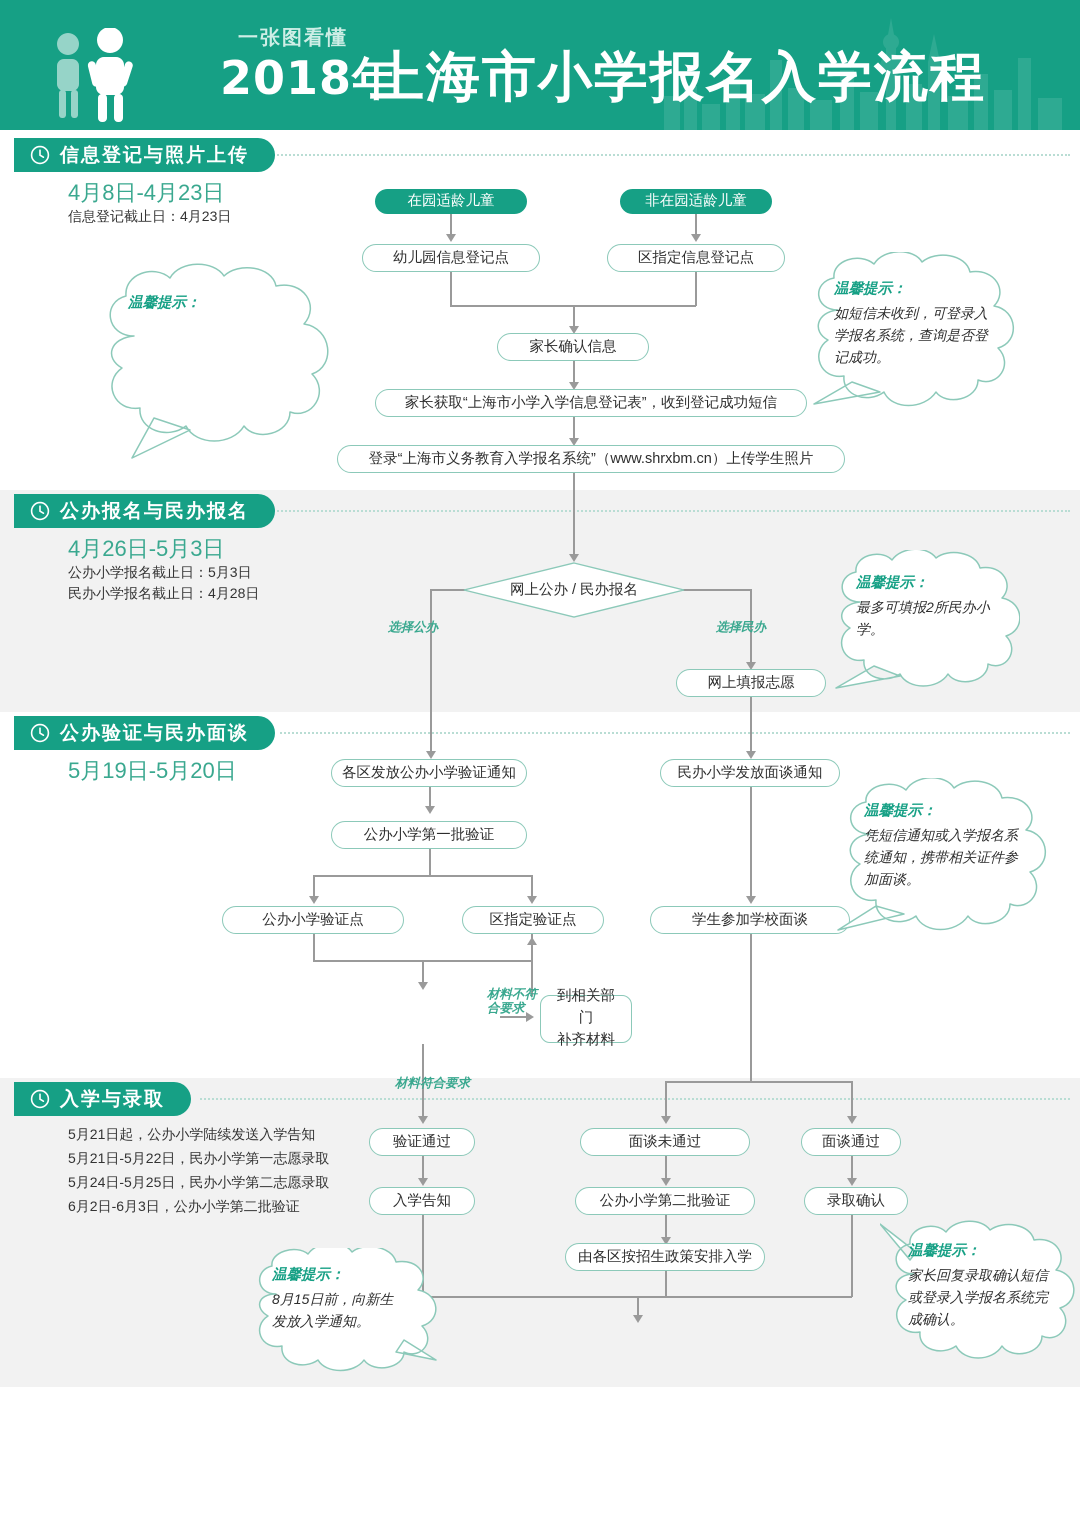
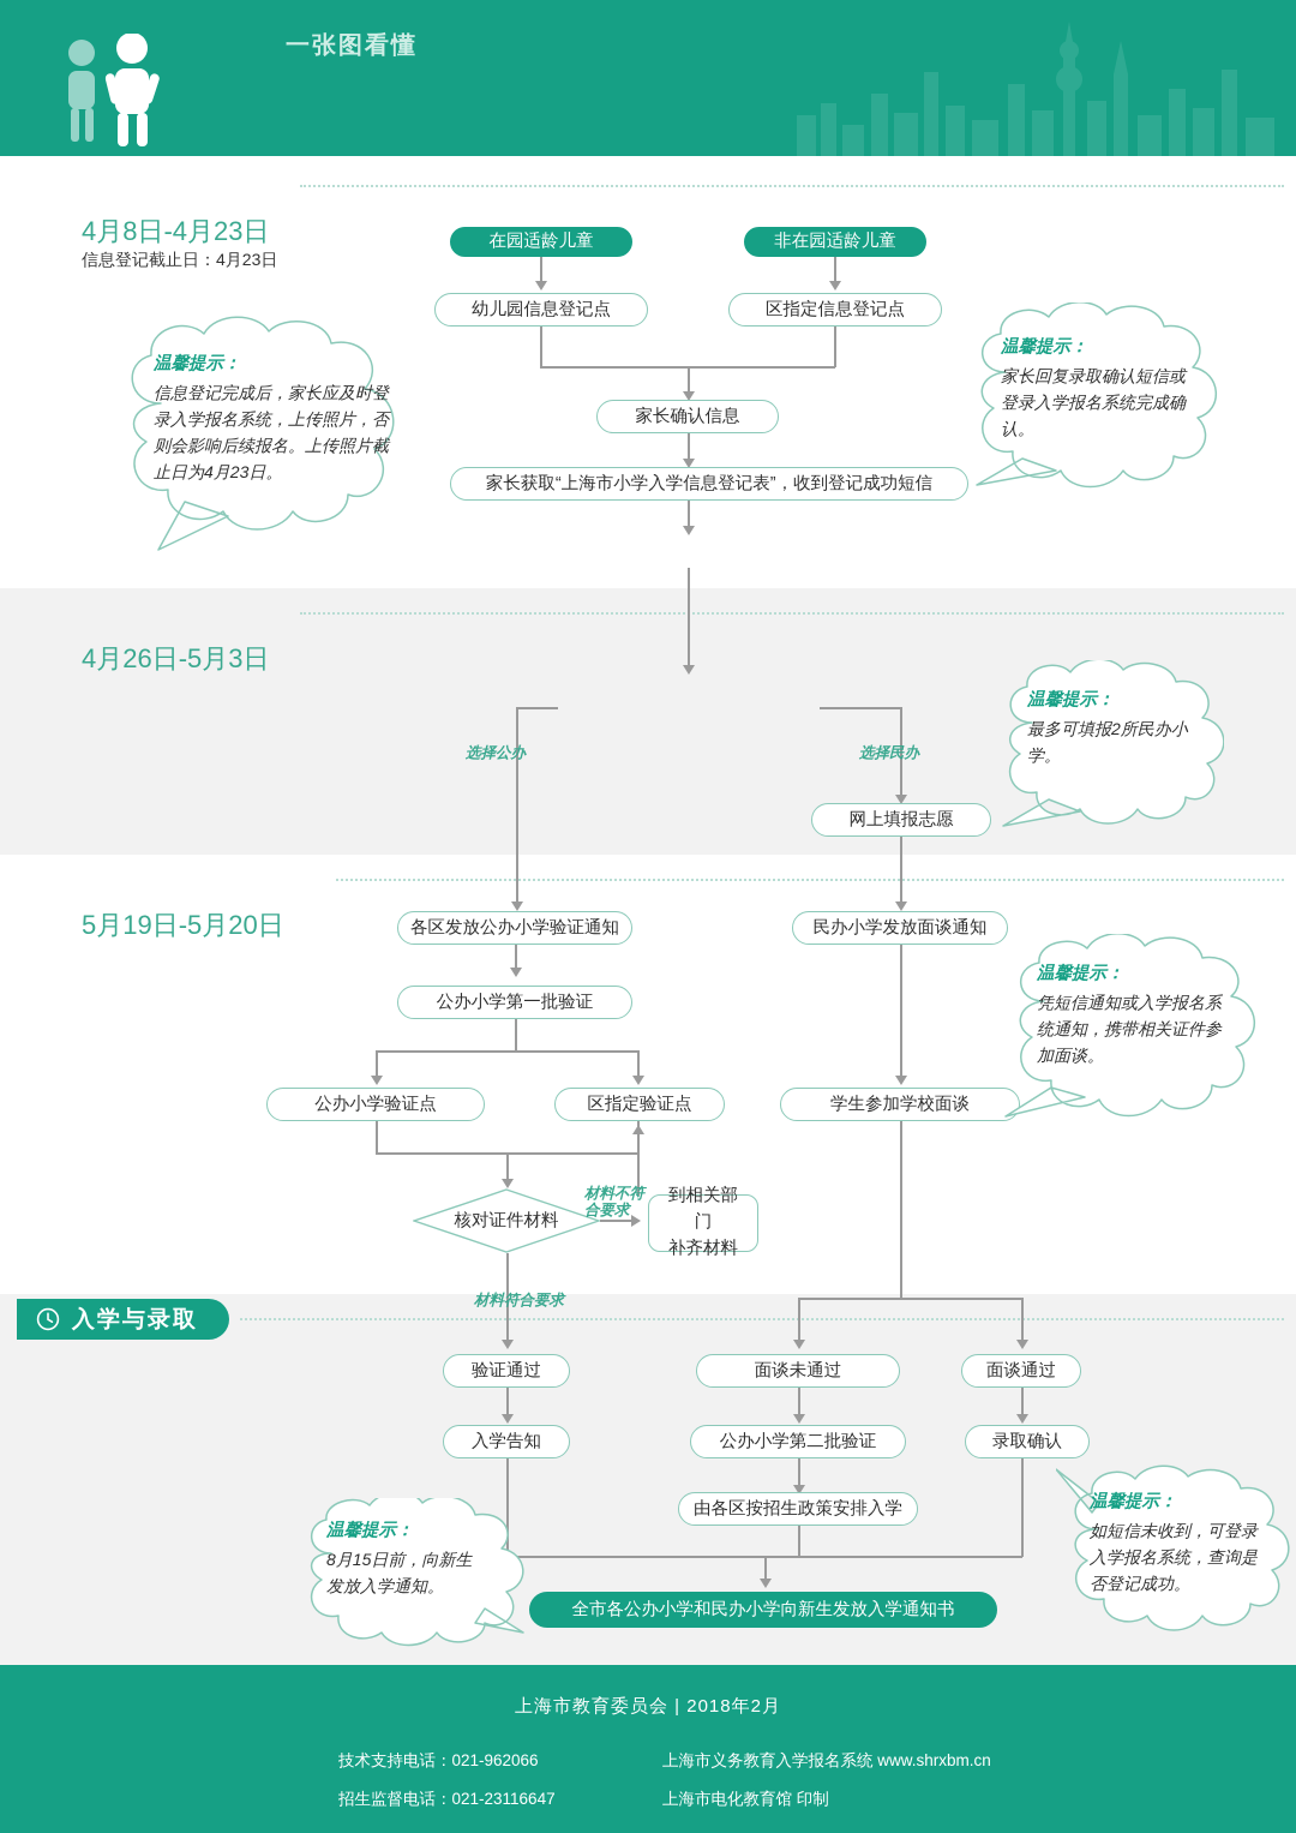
  一张图看懂
- 2018年
- 上海市小学报名入学流程
- 信息登记与照片上传
  4月8日-4月23日
  信息登记截止日：4月23日
- 公办报名与民办报名
  4月26日-5月3日
- 公办小学报名截止日：5月3日
- 民办小学报名截止日：4月28日
- 公办验证与民办面谈
  5月19日-5月20日
  入学与录取
- 5月21日起，公办小学陆续发送入学告知
- 5月21日-5月22日，民办小学第一志愿录取
- 5月24日-5月25日，民办小学第二志愿录取
- 6月2日-6月3日，公办小学第二批验证
  在园适龄儿童
  非在园适龄儿童
  幼儿园信息登记点
  区指定信息登记点
  家长确认信息
  家长获取“上海市小学入学信息登记表”，收到登记成功短信
- 登录“上海市义务教育入学报名系统”（www.shrxbm.cn）上传学生照片
- 网上公办 / 民办报名
  选择公办
  选择民办
  网上填报志愿
  各区发放公办小学验证通知
  民办小学发放面谈通知
  公办小学第一批验证
  公办小学验证点
  区指定验证点
+ 核对证件材料
  材料不符
  合要求
  到相关部门
  补齐材料
  材料符合要求
  学生参加学校面谈
  验证通过
  面谈未通过
  面谈通过
  入学告知
  公办小学第二批验证
  录取确认
  由各区按招生政策安排入学
+ 全市各公办小学和民办小学向新生发放入学通知书
  温馨提示：
+ 信息登记完成后，家长应及时登录入学报名系统，上传照片，否则会影响后续报名。上传照片截止日为4月23日。
  温馨提示：
- 如短信未收到，可登录入学报名系统，查询是否登记成功。
+ 家长回复录取确认短信或登录入学报名系统完成确认。
  温馨提示：
  最多可填报2所民办小学。
  温馨提示：
  凭短信通知或入学报名系统通知，携带相关证件参加面谈。
  温馨提示：
  8月15日前，向新生发放入学通知。
  温馨提示：
- 家长回复录取确认短信或登录入学报名系统完成确认。
+ 如短信未收到，可登录入学报名系统，查询是否登记成功。
+ 上海市教育委员会 | 2018年2月
+ 技术支持电话：021-962066
+ 招生监督电话：021-23116647
+ 上海市义务教育入学报名系统 www.shrxbm.cn
+ 上海市电化教育馆 印制
